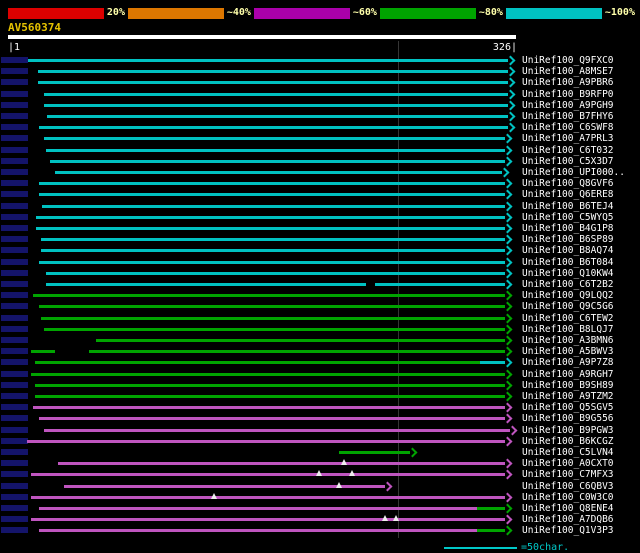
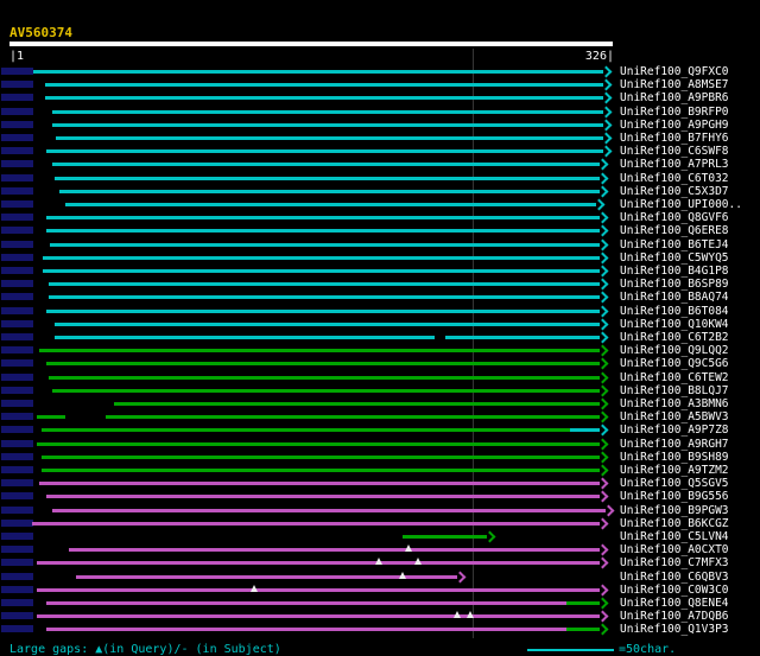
- 20%
- ~40%
- ~60%
- ~80%
- ~100%
  AV560374
  |1
  326|
  UniRef100_Q9FXC0
  UniRef100_A8MSE7
  UniRef100_A9PBR6
  UniRef100_B9RFP0
  UniRef100_A9PGH9
  UniRef100_B7FHY6
  UniRef100_C6SWF8
  UniRef100_A7PRL3
  UniRef100_C6T032
  UniRef100_C5X3D7
  UniRef100_UPI000..
  UniRef100_Q8GVF6
  UniRef100_Q6ERE8
  UniRef100_B6TEJ4
  UniRef100_C5WYQ5
  UniRef100_B4G1P8
  UniRef100_B6SP89
  UniRef100_B8AQ74
  UniRef100_B6T084
  UniRef100_Q10KW4
  UniRef100_C6T2B2
  UniRef100_Q9LQQ2
  UniRef100_Q9C5G6
  UniRef100_C6TEW2
  UniRef100_B8LQJ7
  UniRef100_A3BMN6
  UniRef100_A5BWV3
  UniRef100_A9P7Z8
  UniRef100_A9RGH7
  UniRef100_B9SH89
  UniRef100_A9TZM2
  UniRef100_Q5SGV5
  UniRef100_B9G556
  UniRef100_B9PGW3
  UniRef100_B6KCGZ
  UniRef100_C5LVN4
  UniRef100_A0CXT0
  UniRef100_C7MFX3
  UniRef100_C6QBV3
  UniRef100_C0W3C0
  UniRef100_Q8ENE4
  UniRef100_A7DQB6
  UniRef100_Q1V3P3
+ Large gaps: ▲(in Query)/- (in Subject)
  =50char.
